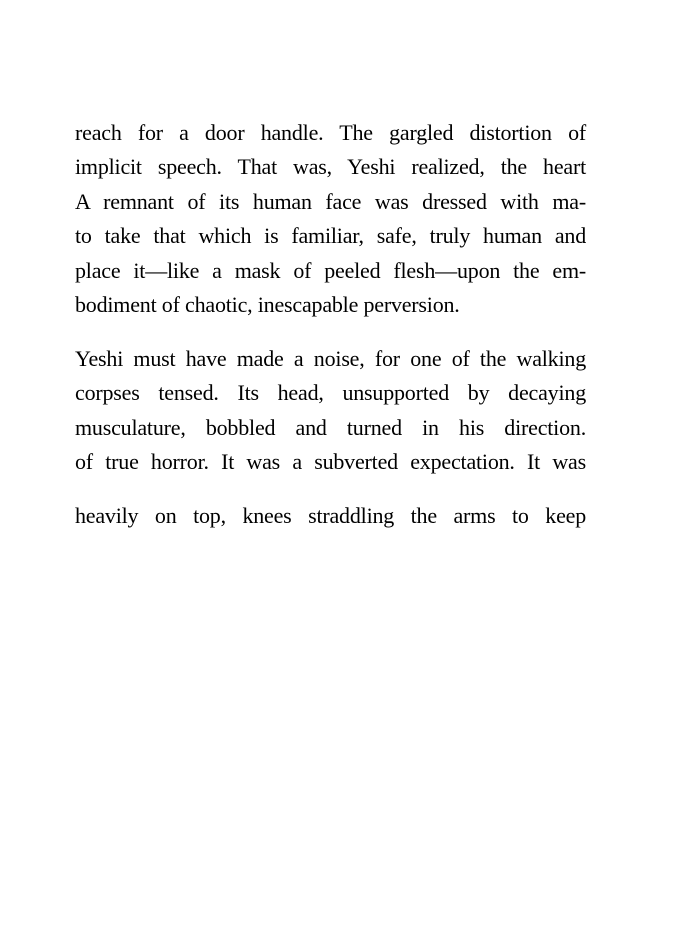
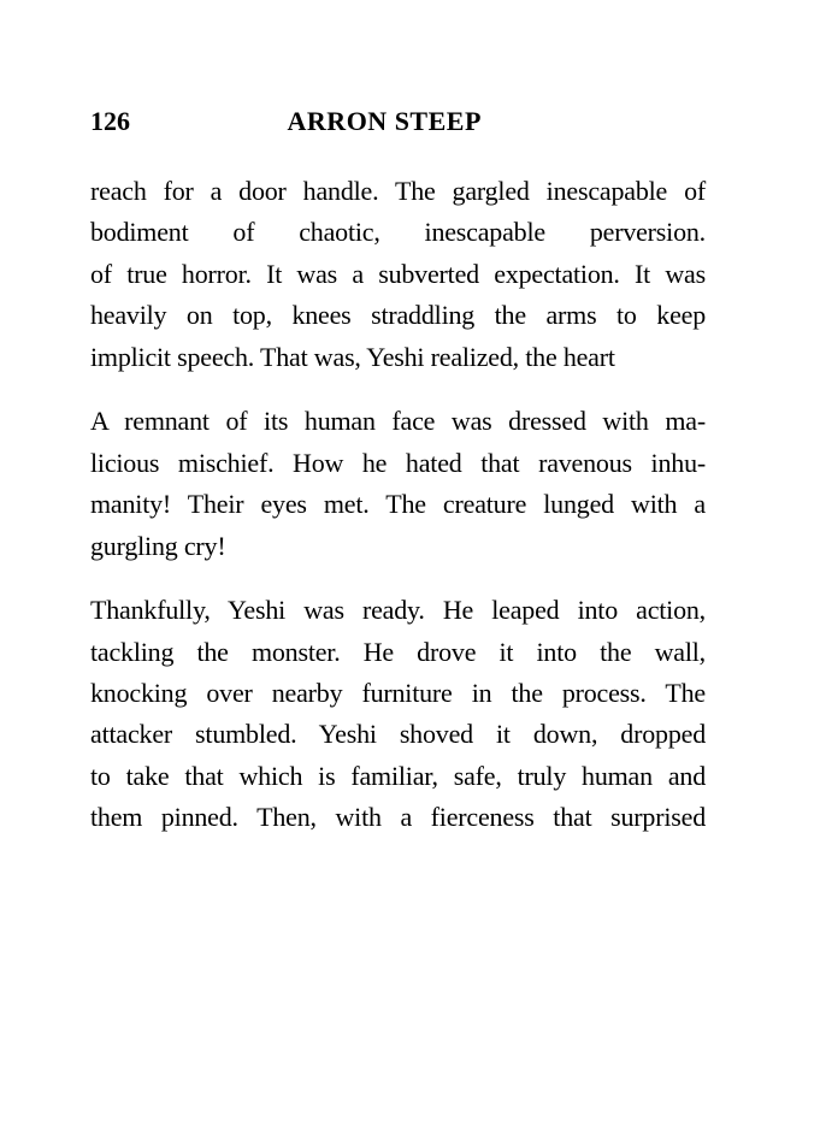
+ 126
+ ARRON STEEP
- reach for a door handle. The gargled distortion of
+ reach for a door handle. The gargled inescapable of
- implicit speech. That was, Yeshi realized, the heart
+ bodiment of chaotic, inescapable perversion.
- A remnant of its human face was dressed with ma-
+ of true horror. It was a subverted expectation. It was
- to take that which is familiar, safe, truly human and
+ heavily on top, knees straddling the arms to keep
- place it—like a mask of peeled flesh—upon the em-
- bodiment of chaotic, inescapable perversion.
+ implicit speech. That was, Yeshi realized, the heart
- Yeshi must have made a noise, for one of the walking
- corpses tensed. Its head, unsupported by decaying
- musculature, bobbled and turned in his direction.
- of true horror. It was a subverted expectation. It was
+ A remnant of its human face was dressed with ma-
+ licious mischief. How he hated that ravenous inhu-
+ manity! Their eyes met. The creature lunged with a
+ gurgling cry!
+ Thankfully, Yeshi was ready. He leaped into action,
+ tackling the monster. He drove it into the wall,
+ knocking over nearby furniture in the process. The
+ attacker stumbled. Yeshi shoved it down, dropped
- heavily on top, knees straddling the arms to keep
+ to take that which is familiar, safe, truly human and
+ them pinned. Then, with a fierceness that surprised
